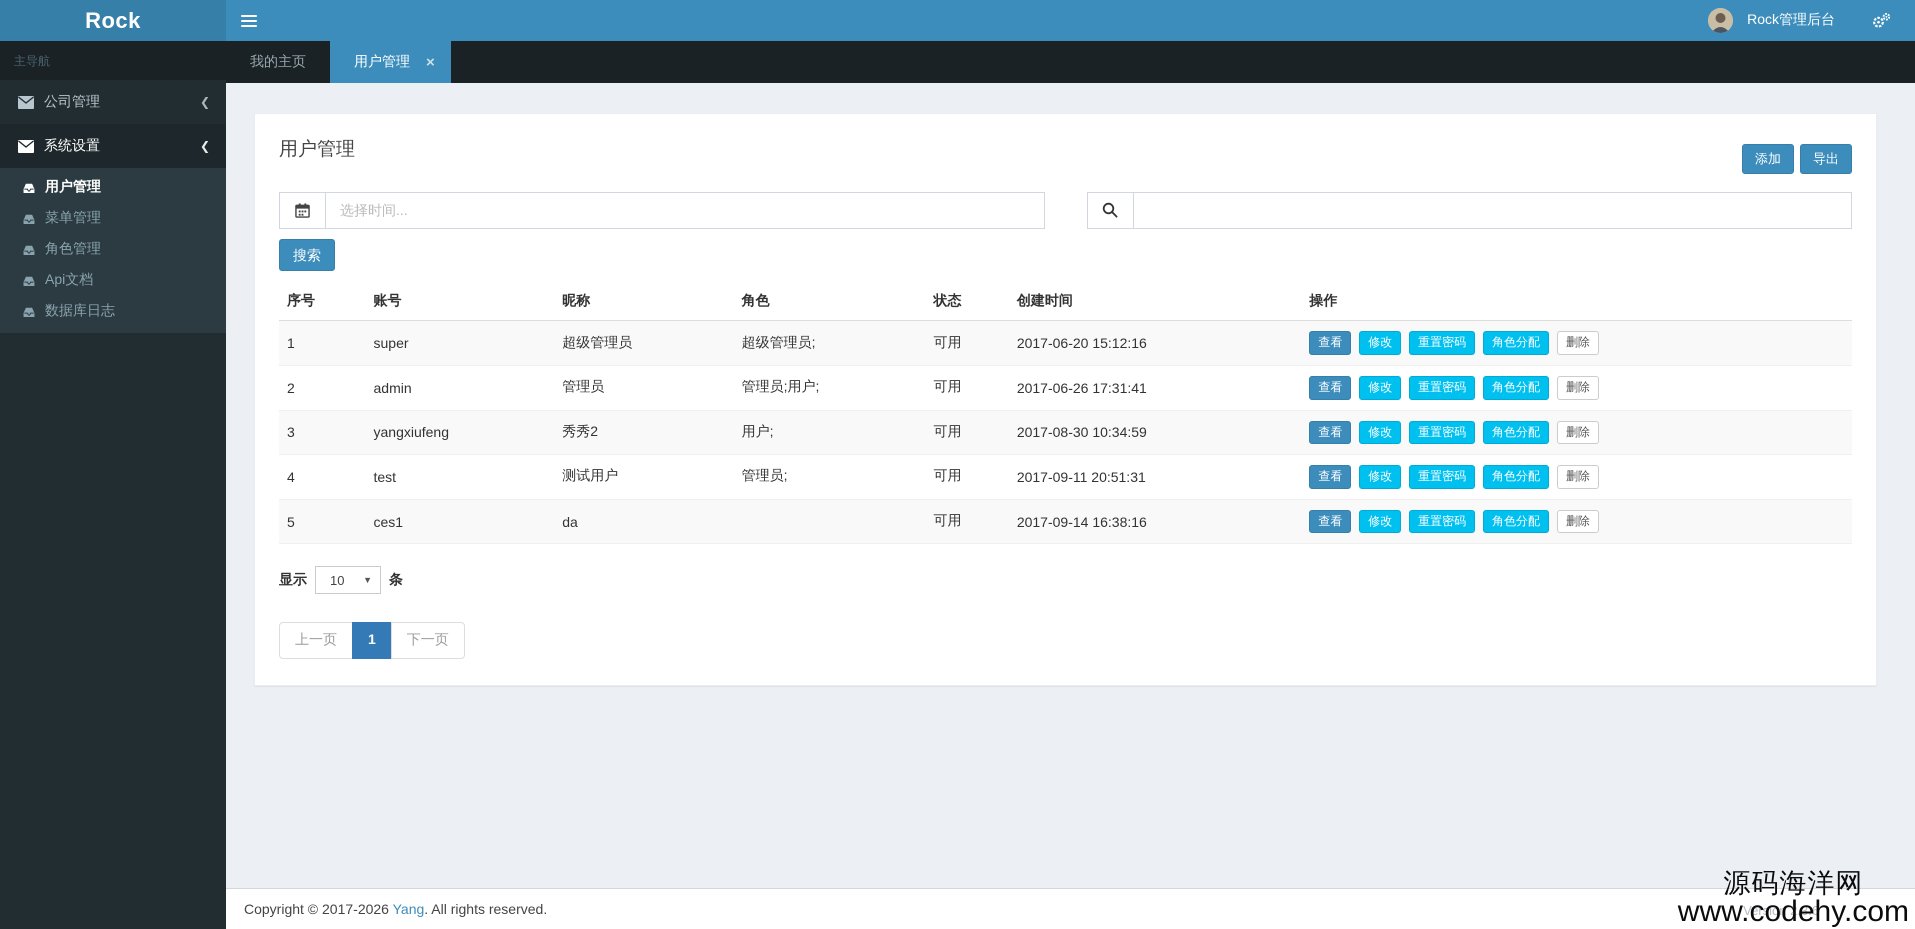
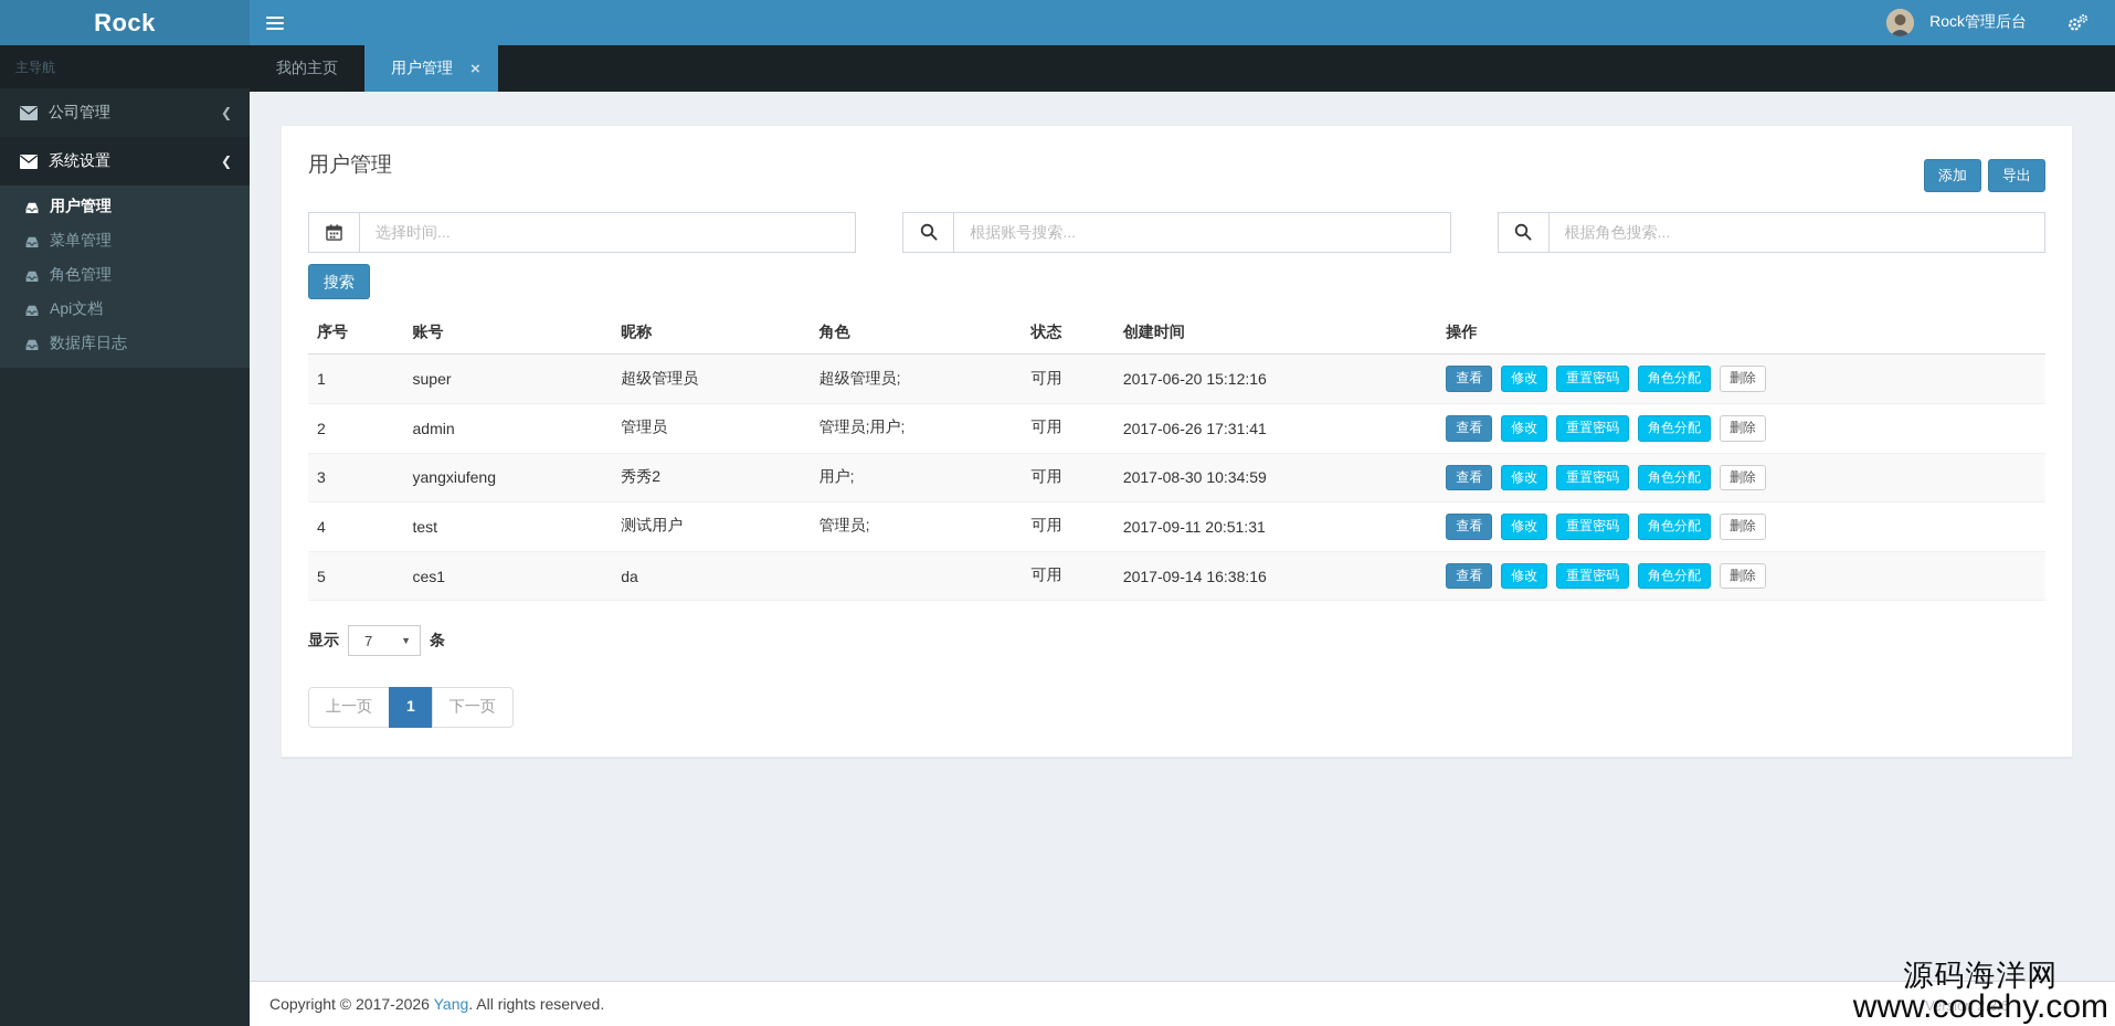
  Rock
  Rock管理后台
  主导航
  公司管理
  ❮
  系统设置
  ❮
  用户管理
  菜单管理
  角色管理
  Api文档
  数据库日志
  我的主页
  用户管理
  ×
  用户管理
  添加
  导出
  选择时间...
+ 根据账号搜索...
+ 根据角色搜索...
  搜索
  序号	账号	昵称	角色	状态	创建时间	操作
  1	super	超级管理员	超级管理员;	可用	2017-06-20 15:12:16	查看 修改 重置密码 角色分配 删除
  2	admin	管理员	管理员;用户;	可用	2017-06-26 17:31:41	查看 修改 重置密码 角色分配 删除
  3	yangxiufeng	秀秀2	用户;	可用	2017-08-30 10:34:59	查看 修改 重置密码 角色分配 删除
  4	test	测试用户	管理员;	可用	2017-09-11 20:51:31	查看 修改 重置密码 角色分配 删除
  5	ces1	da		可用	2017-09-14 16:38:16	查看 修改 重置密码 角色分配 删除
  显示
- 10
+ 7
  ▼
  条
  上一页
  1
  下一页
  Copyright © 2017-2026 Yang. All rights reserved.
  Version 2.3.6
  源码海洋网
  www.codehy.com
